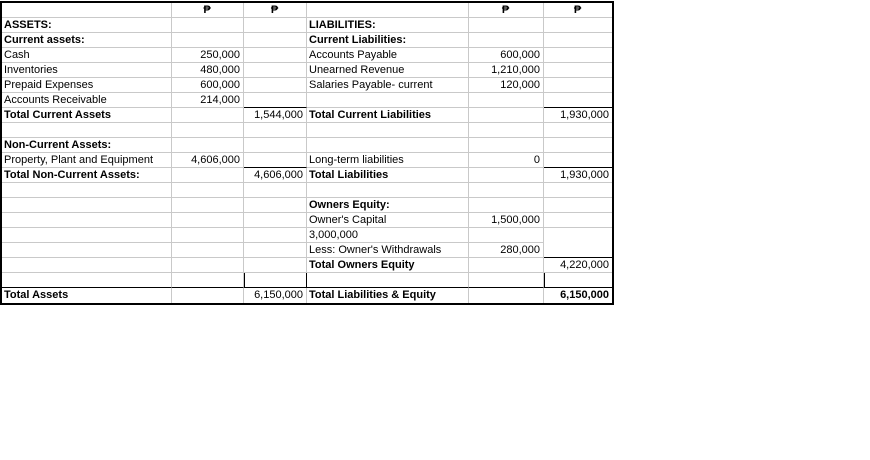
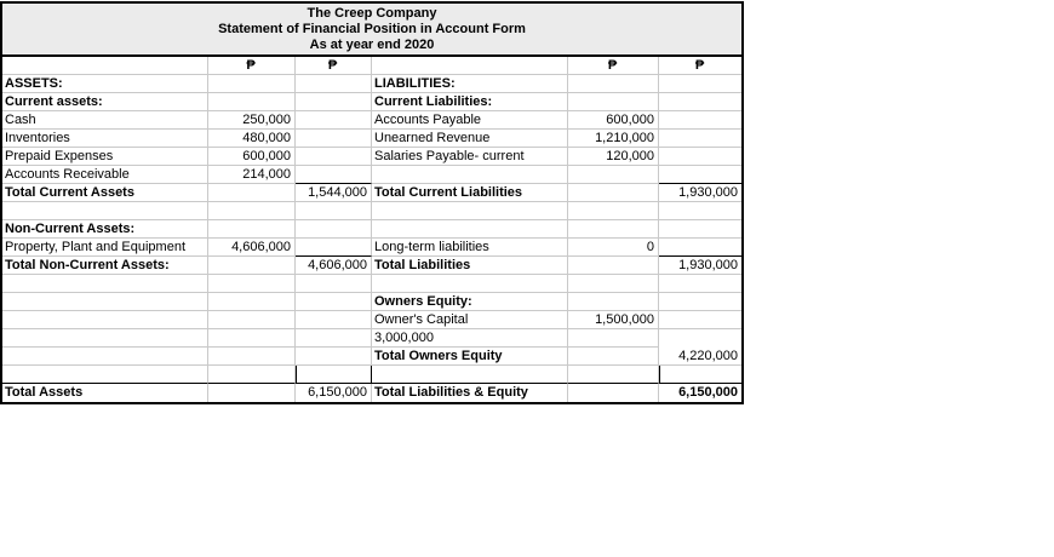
+ The Creep Company
+ Statement of Financial Position in Account Form
+ As at year end 2020
  ₱
  ₱
  ₱
  ₱
  ASSETS:
  LIABILITIES:
  Current assets:
  Current Liabilities:
  Cash
  250,000
  Accounts Payable
  600,000
  Inventories
  480,000
  Unearned Revenue
  1,210,000
  Prepaid Expenses
  600,000
  Salaries Payable- current
  120,000
  Accounts Receivable
  214,000
  Total Current Assets
  1,544,000
  Total Current Liabilities
  1,930,000
  Non-Current Assets:
  Property, Plant and Equipment
  4,606,000
  Long-term liabilities
  0
  Total Non-Current Assets:
  4,606,000
  Total Liabilities
  1,930,000
  Owners Equity:
  Owner's Capital
  1,500,000
  3,000,000
- Less: Owner's Withdrawals
- 280,000
  Total Owners Equity
  4,220,000
  Total Assets
  6,150,000
  Total Liabilities & Equity
  6,150,000
